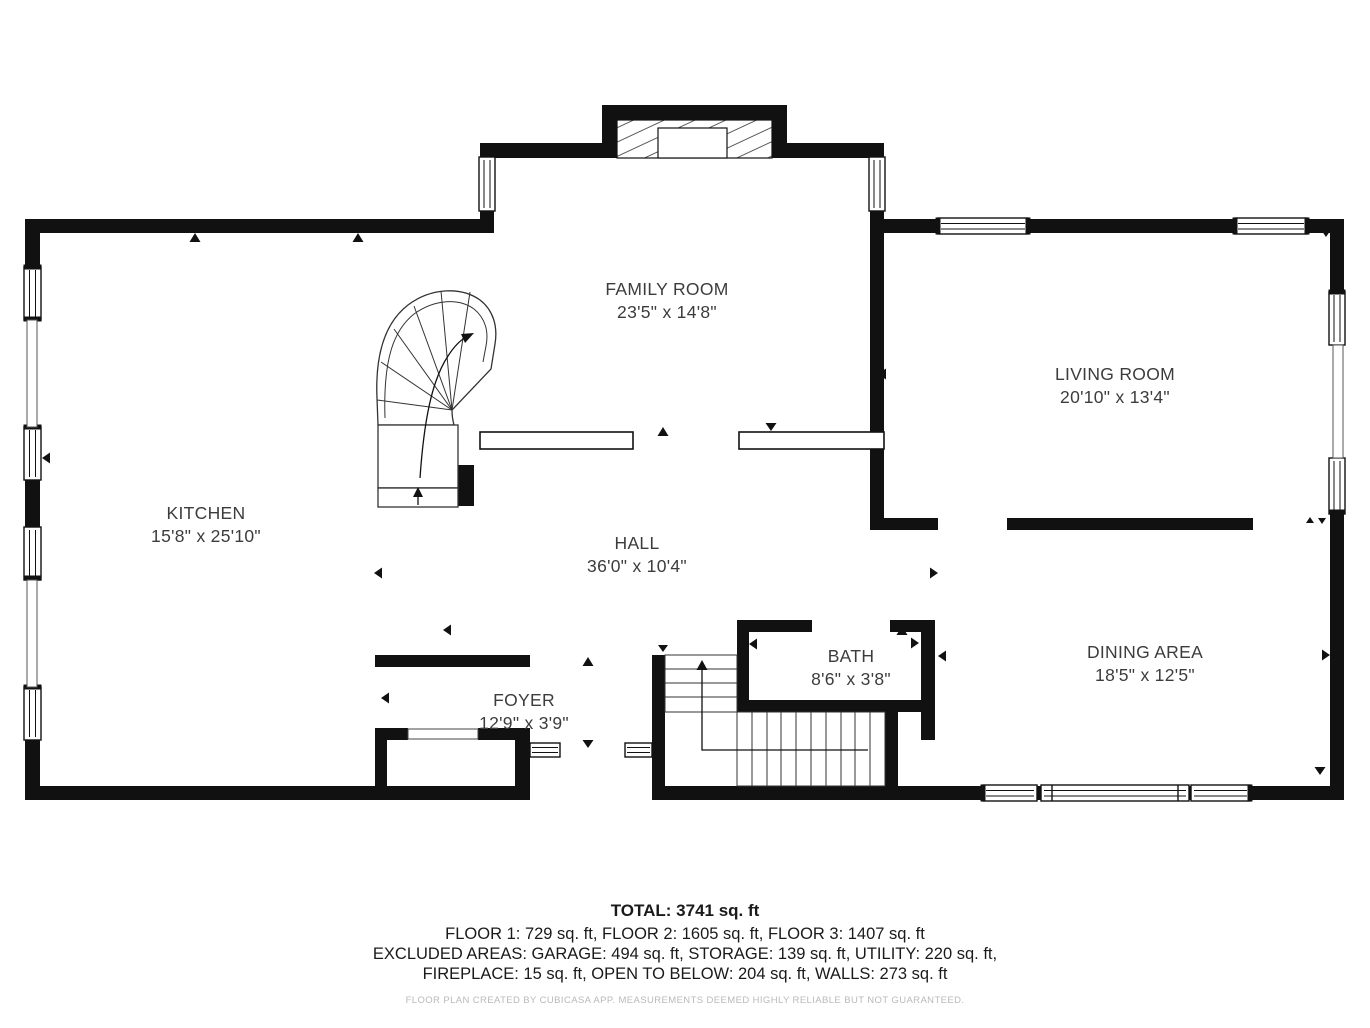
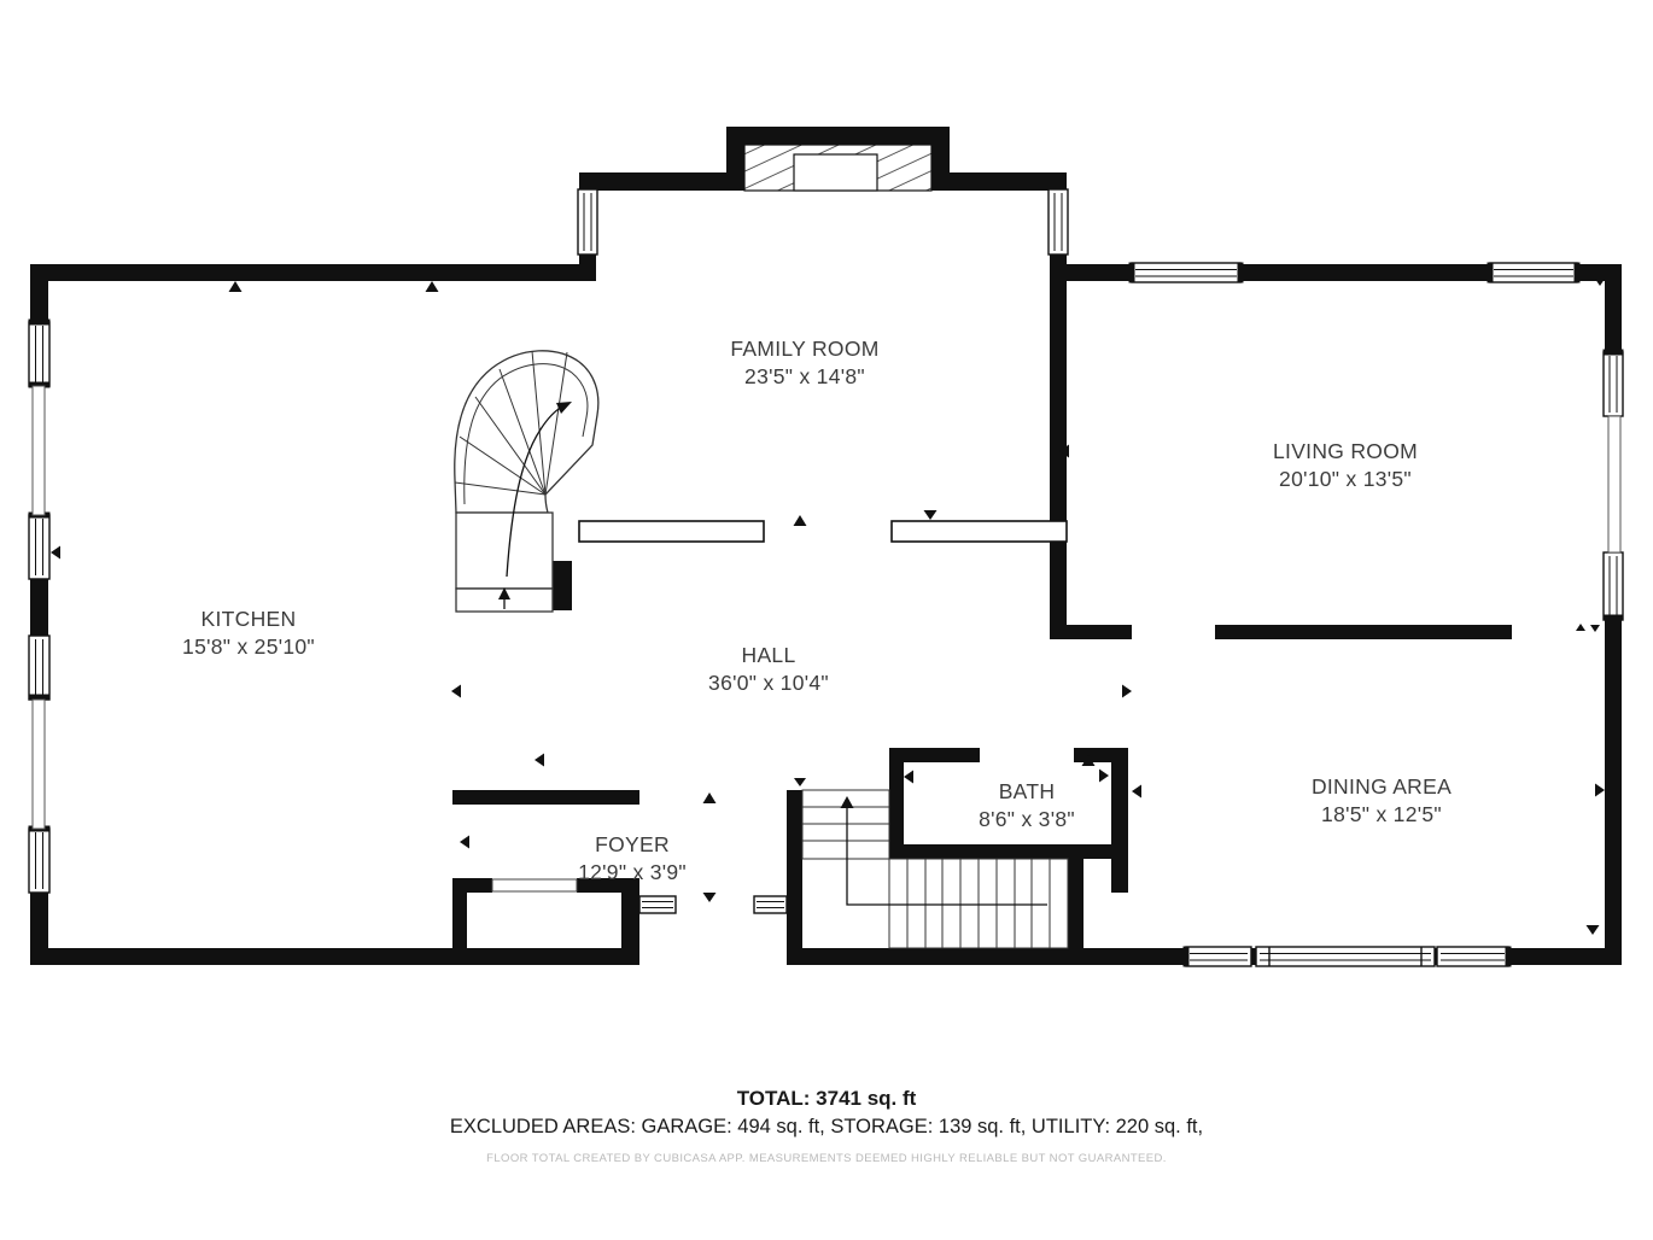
  FAMILY ROOM
  23'5" x 14'8"
  LIVING ROOM
- 20'10" x 13'4"
+ 20'10" x 13'5"
  KITCHEN
  15'8" x 25'10"
  HALL
  36'0" x 10'4"
  BATH
  8'6" x 3'8"
  FOYER
  12'9" x 3'9"
  DINING AREA
  18'5" x 12'5"
  TOTAL: 3741 sq. ft
- FLOOR 1: 729 sq. ft, FLOOR 2: 1605 sq. ft, FLOOR 3: 1407 sq. ft
  EXCLUDED AREAS: GARAGE: 494 sq. ft, STORAGE: 139 sq. ft, UTILITY: 220 sq. ft,
- FIREPLACE: 15 sq. ft, OPEN TO BELOW: 204 sq. ft, WALLS: 273 sq. ft
- FLOOR PLAN CREATED BY CUBICASA APP. MEASUREMENTS DEEMED HIGHLY RELIABLE BUT NOT GUARANTEED.
+ FLOOR TOTAL CREATED BY CUBICASA APP. MEASUREMENTS DEEMED HIGHLY RELIABLE BUT NOT GUARANTEED.
